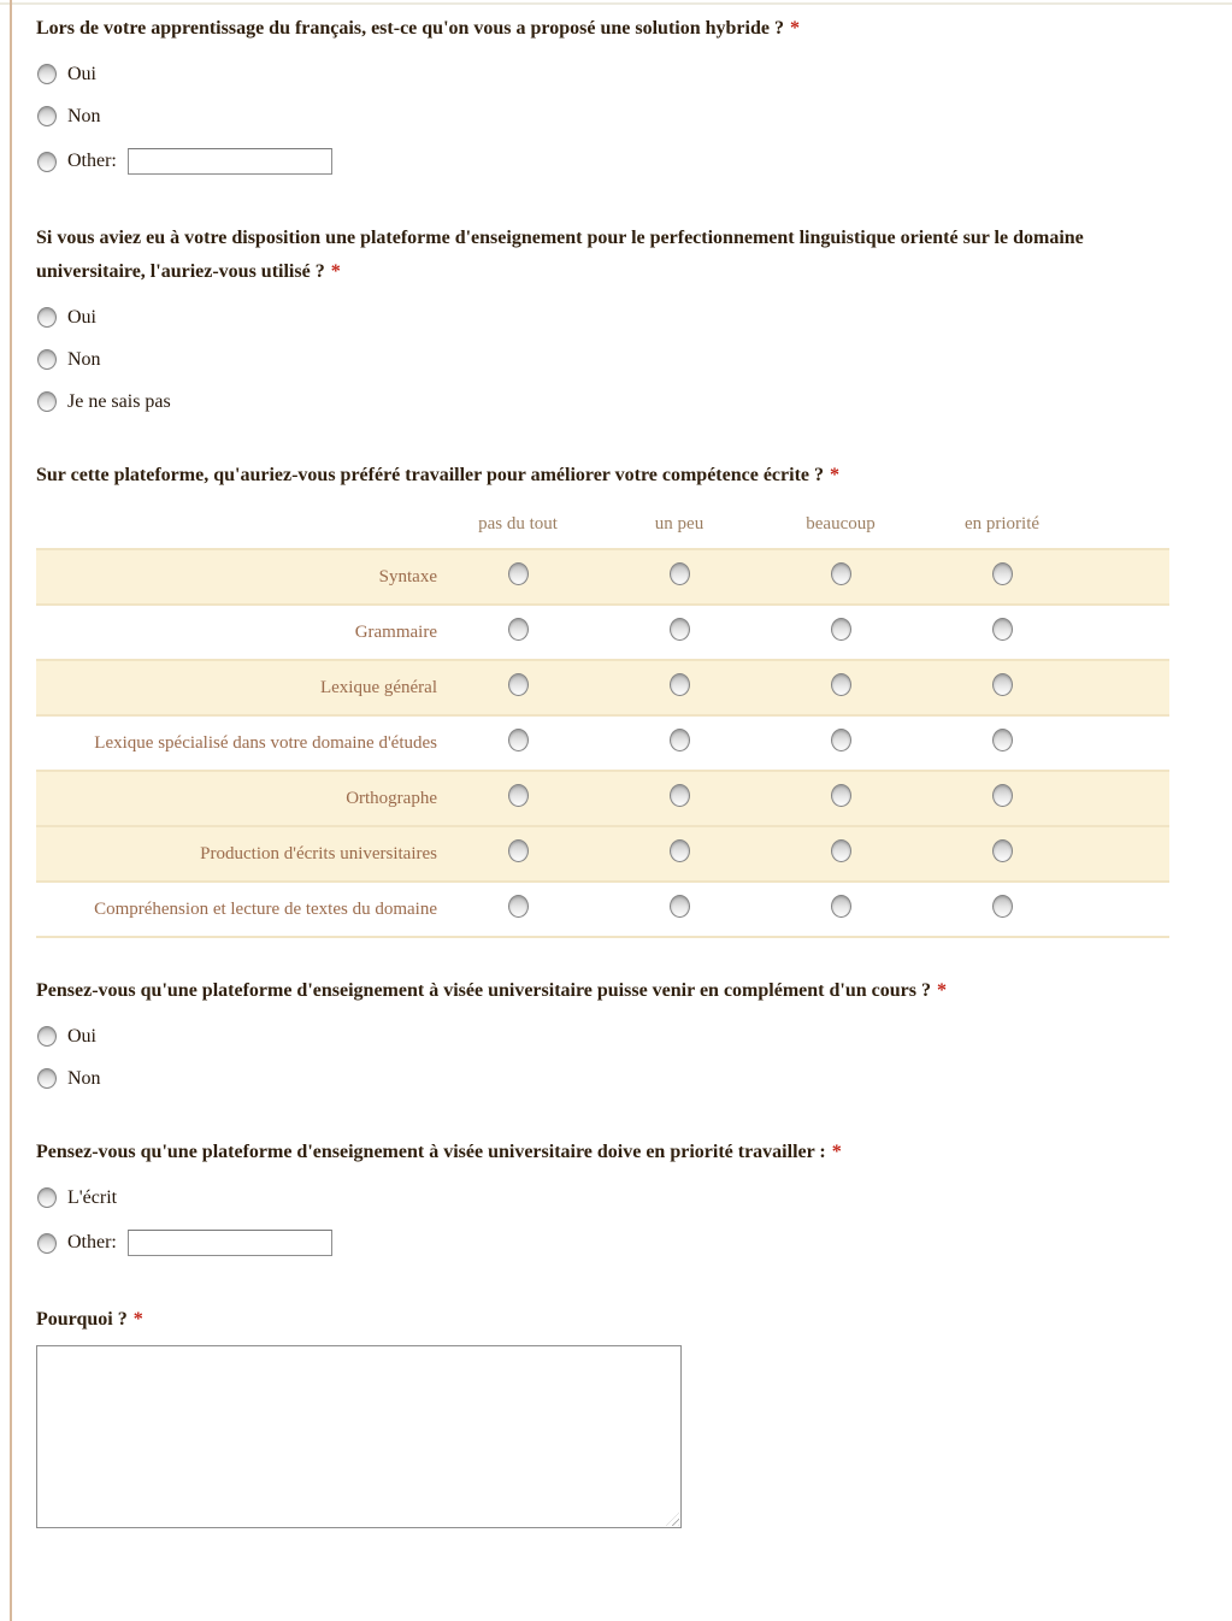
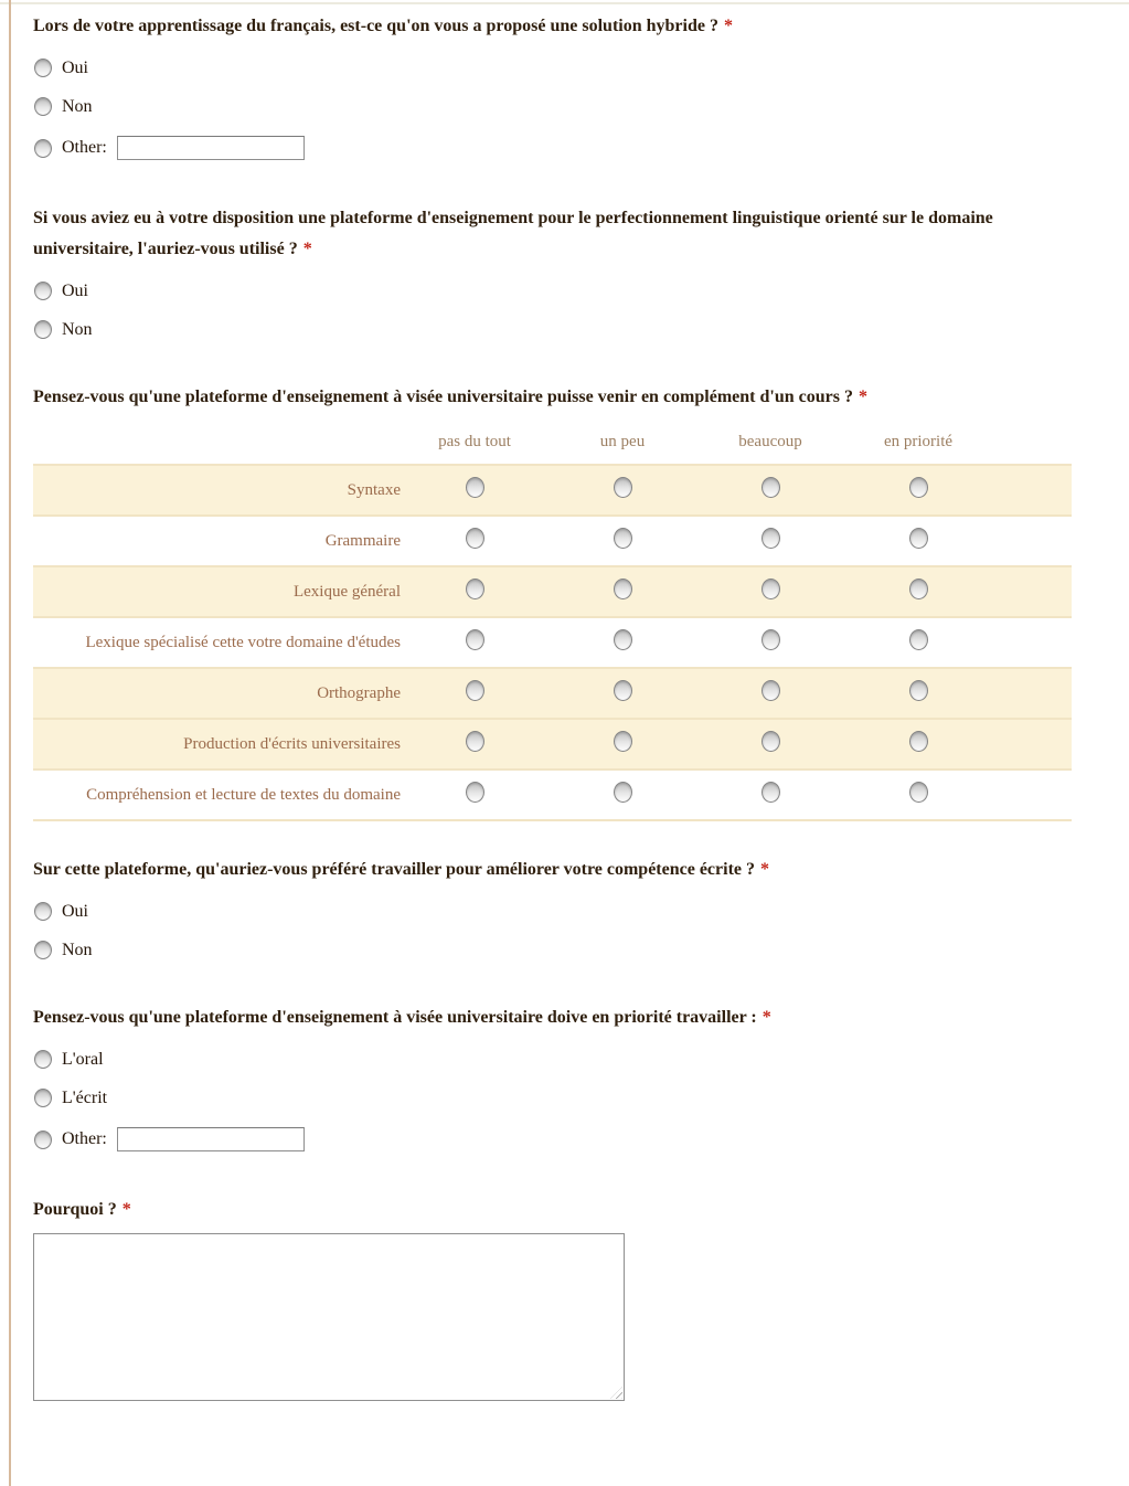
  Lors de votre apprentissage du français, est-ce qu'on vous a proposé une solution hybride ? *
  Oui
  Non
  Other:
  Si vous aviez eu à votre disposition une plateforme d'enseignement pour le perfectionnement linguistique orienté sur le domaine universitaire, l'auriez-vous utilisé ? *
  Oui
  Non
- Je ne sais pas
- Sur cette plateforme, qu'auriez-vous préféré travailler pour améliorer votre compétence écrite ? *
+ Pensez-vous qu'une plateforme d'enseignement à visée universitaire puisse venir en complément d'un cours ? *
  	pas du tout	un peu	beaucoup	en priorité
  Syntaxe
  Grammaire
  Lexique général
- Lexique spécialisé dans votre domaine d'études
+ Lexique spécialisé cette votre domaine d'études
  Orthographe
  Production d'écrits universitaires
  Compréhension et lecture de textes du domaine
- Pensez-vous qu'une plateforme d'enseignement à visée universitaire puisse venir en complément d'un cours ? *
+ Sur cette plateforme, qu'auriez-vous préféré travailler pour améliorer votre compétence écrite ? *
  Oui
  Non
  Pensez-vous qu'une plateforme d'enseignement à visée universitaire doive en priorité travailler : *
+ L'oral
  L'écrit
  Other:
  Pourquoi ? *
